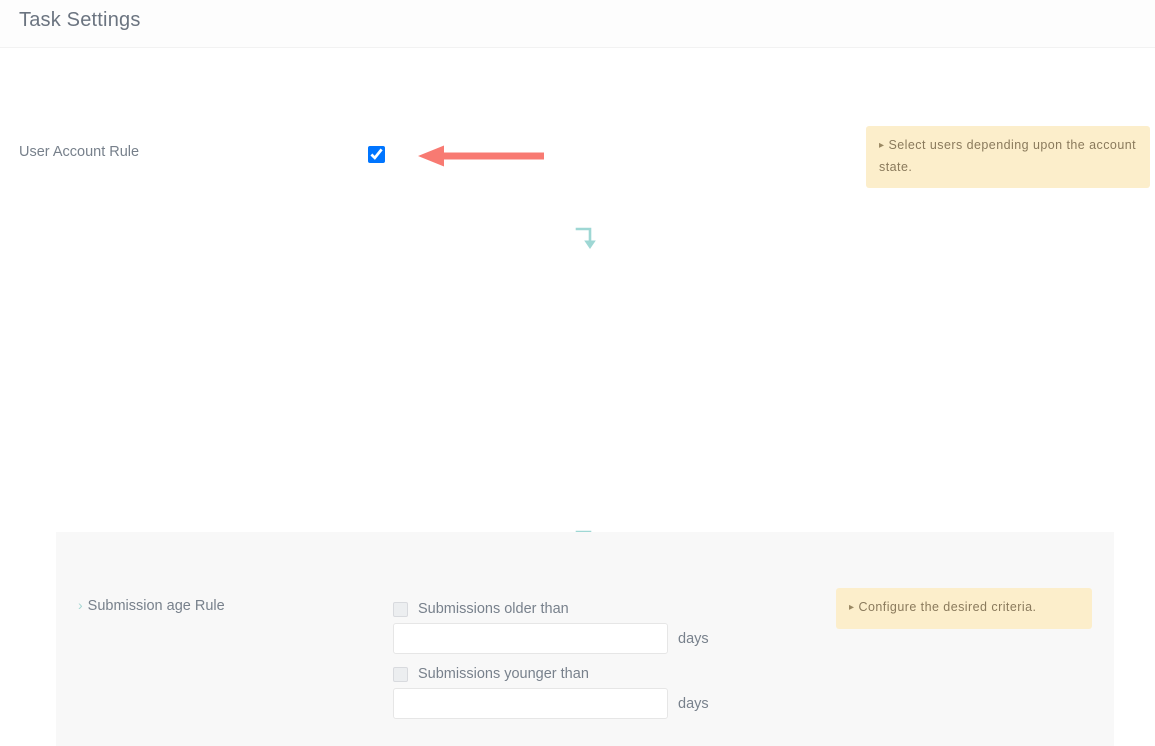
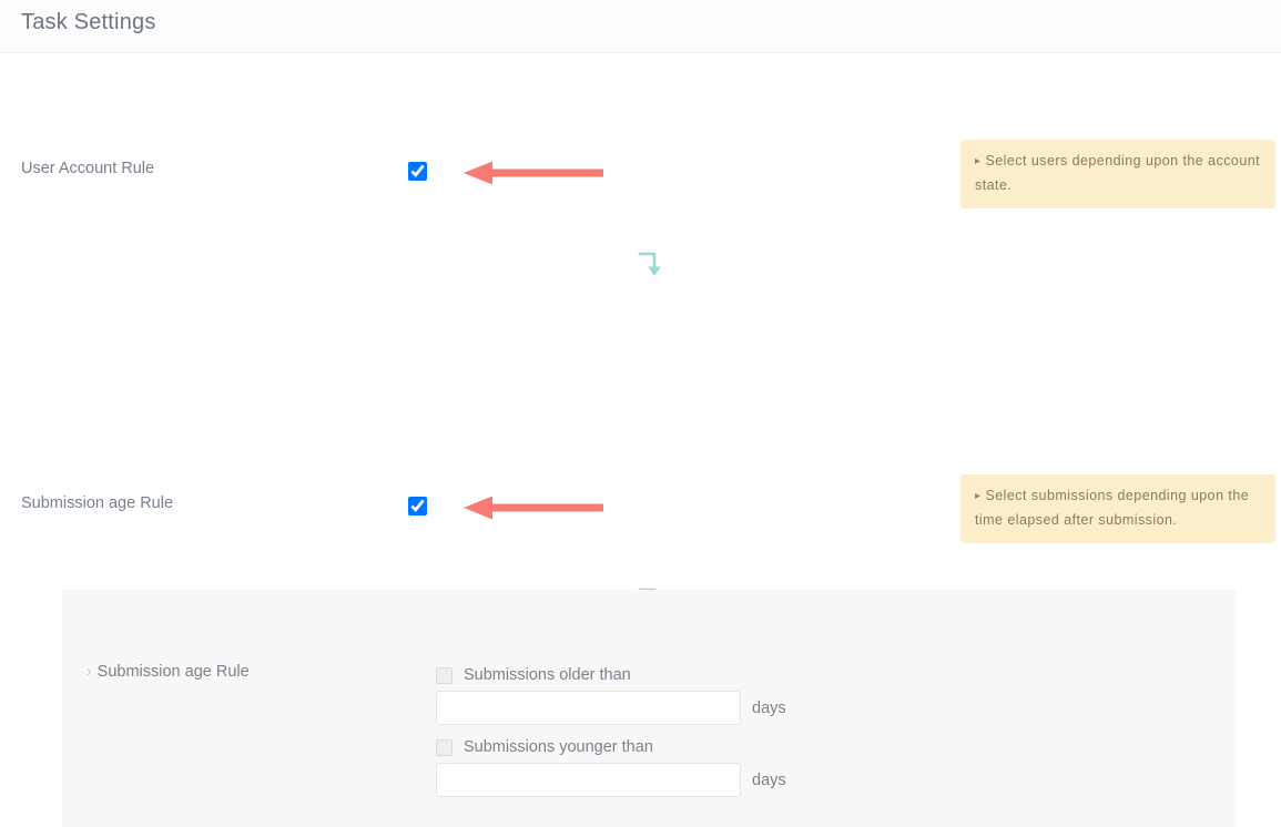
  Task Settings
  User Account Rule
  ▸ Select users depending upon the account state.
+ Submission age Rule
+ ▸ Select submissions depending upon the time elapsed after submission.
  › Submission age Rule
  Submissions older than
  days
  Submissions younger than
  days
- ▸ Configure the desired criteria.
